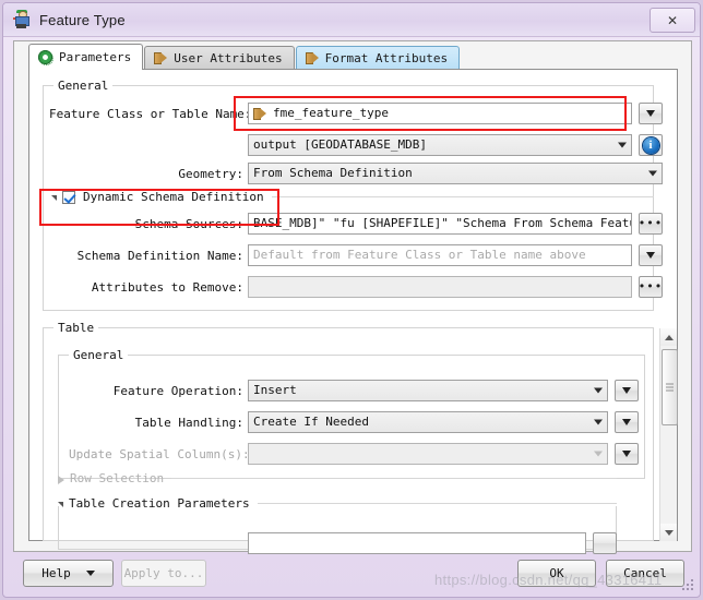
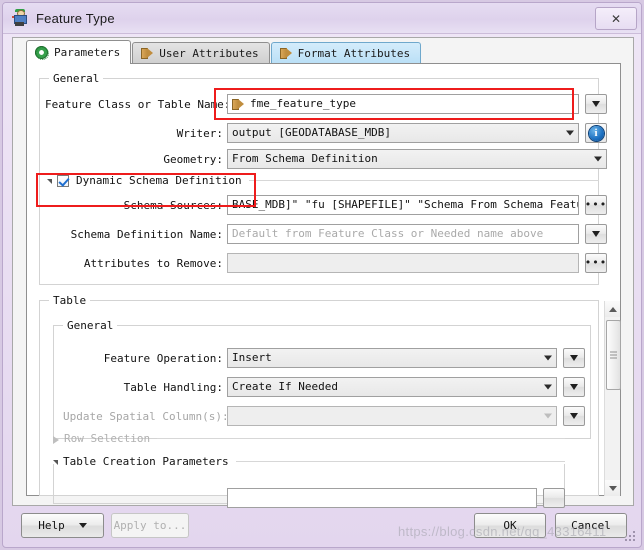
  Feature Type
  ✕
  Parameters
  User Attributes
  Format Attributes
  General
  Feature Class or Table Name
  fme_feature_type
+ Writer:
  output [GEODATABASE_MDB]
  i
  Geometry:
  From Schema Definition
  Dynamic Schema Definition
  Schema Sources:
  BASE_MDB]" "fu [SHAPEFILE]" "Schema From Schema Feat
  •••
  Schema Definition Name:
- Default from Feature Class or Table name above
+ Default from Feature Class or Needed name above
  Attributes to Remove:
  •••
  Table
  General
  Feature Operation:
  Insert
  Table Handling:
  Create If Needed
  Update Spatial Column(s):
  Row Selection
  Table Creation Parameters
  Help
  Apply to...
  OK
  Cancel
  https://blog.csdn.net/qq_43316411
